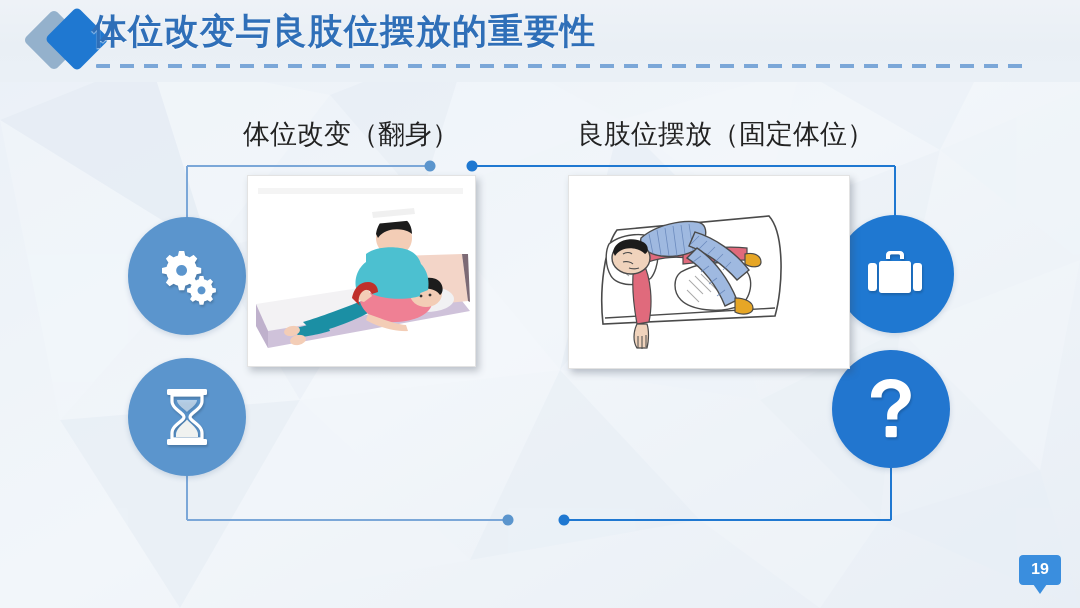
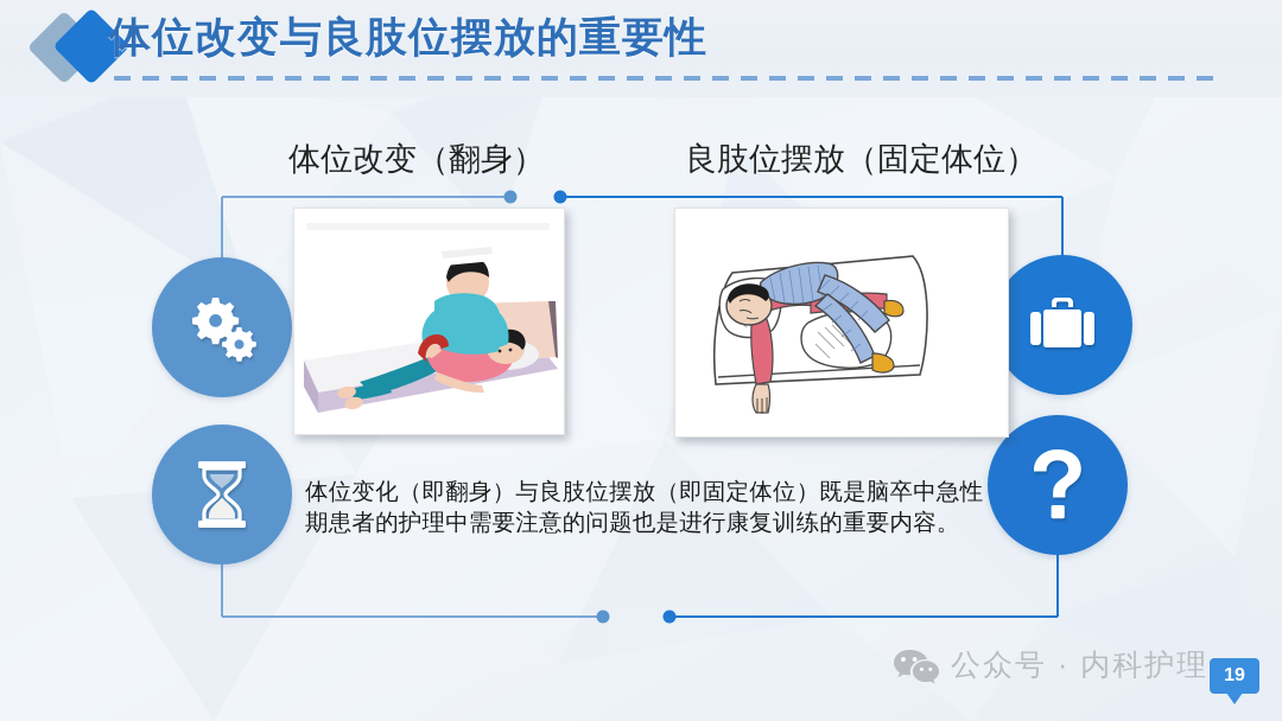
  体位改变与良肢位摆放的重要性
  体位改变（翻身）
  良肢位摆放（固定体位）
+ 体位变化（即翻身）与良肢位摆放（即固定体位）既是脑卒中急性期患者的护理中需要注意的问题也是进行康复训练的重要内容。
+ 公众号 · 内科护理
  19
